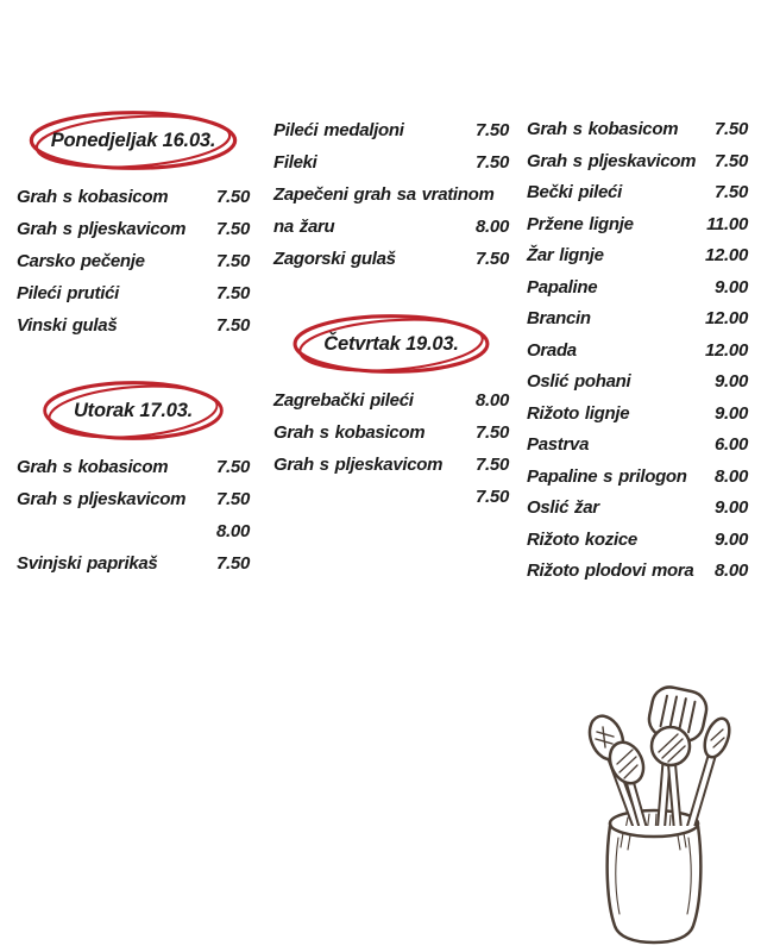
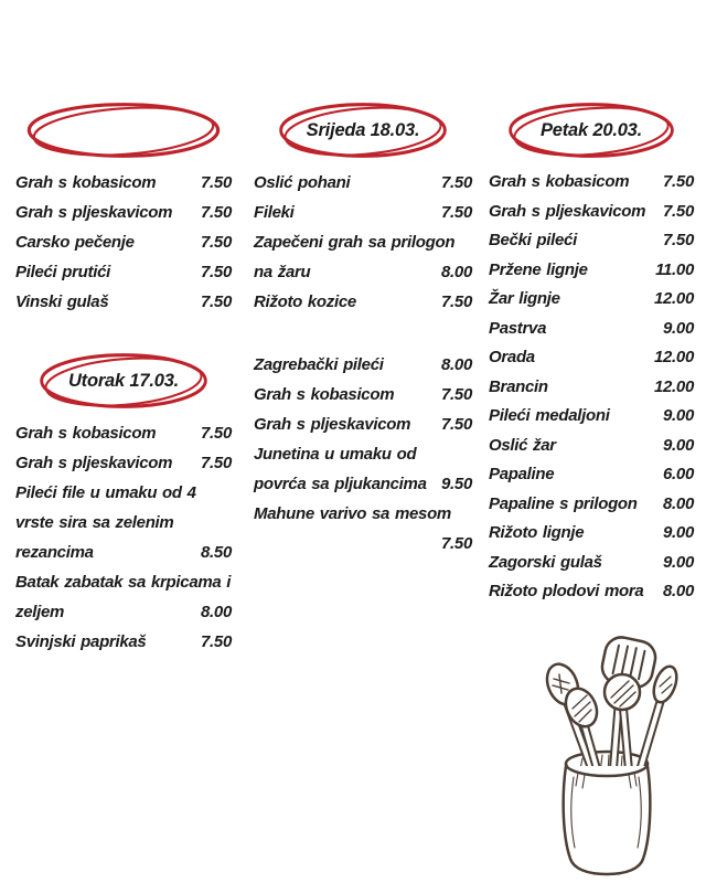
- Ponedjeljak 16.03.
  Grah s kobasicom
  7.50
  Grah s pljeskavicom
  7.50
  Carsko pečenje
  7.50
  Pileći prutići
  7.50
  Vinski gulaš
  7.50
  Utorak 17.03.
  Grah s kobasicom
  7.50
  Grah s pljeskavicom
  7.50
+ Pileći file u umaku od 4 vrste sira sa zelenim rezancima
+ 8.50
+ Batak zabatak sa krpicama i zeljem
  8.00
  Svinjski paprikaš
  7.50
+ Srijeda 18.03.
- Pileći medaljoni
+ Oslić pohani
  7.50
  Fileki
  7.50
- Zapečeni grah sa vratinom na žaru
+ Zapečeni grah sa prilogon na žaru
  8.00
- Zagorski gulaš
+ Rižoto kozice
  7.50
- Četvrtak 19.03.
  Zagrebački pileći
  8.00
  Grah s kobasicom
  7.50
  Grah s pljeskavicom
  7.50
+ Junetina u umaku od povrća sa pljukancima
+ 9.50
+ Mahune varivo sa mesom
  7.50
+ Petak 20.03.
  Grah s kobasicom
  7.50
  Grah s pljeskavicom
  7.50
  Bečki pileći
  7.50
  Pržene lignje
  11.00
  Žar lignje
  12.00
- Papaline
+ Pastrva
  9.00
- Brancin
+ Orada
  12.00
- Orada
+ Brancin
  12.00
- Oslić pohani
+ Pileći medaljoni
  9.00
- Rižoto lignje
+ Oslić žar
  9.00
- Pastrva
+ Papaline
  6.00
  Papaline s prilogon
  8.00
- Oslić žar
+ Rižoto lignje
  9.00
- Rižoto kozice
+ Zagorski gulaš
  9.00
  Rižoto plodovi mora
  8.00
